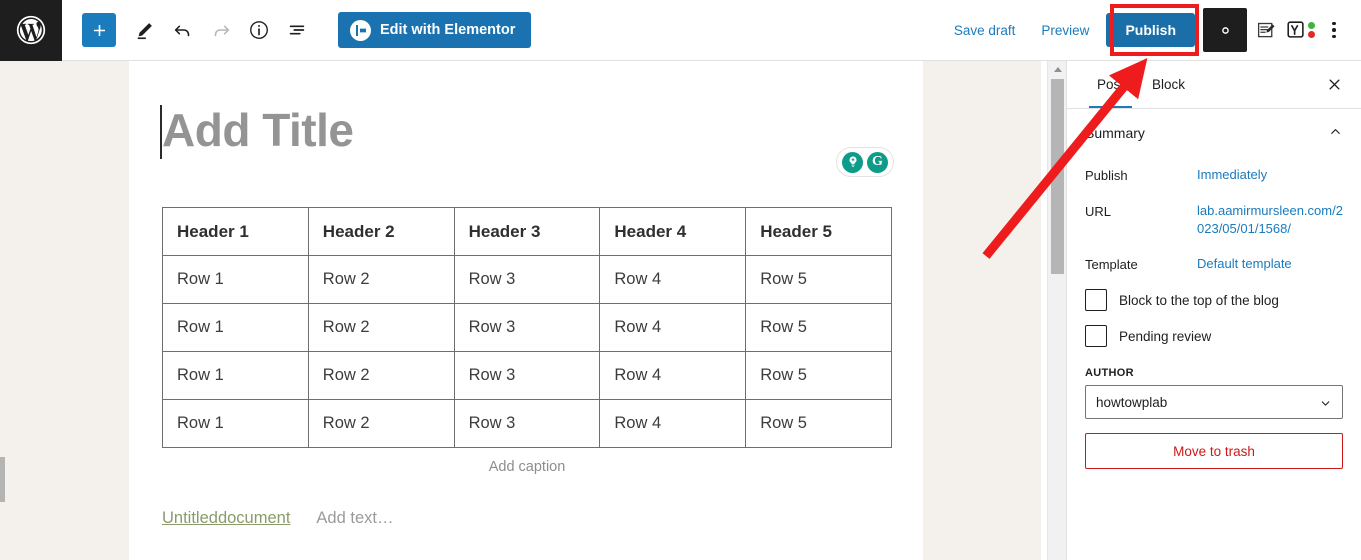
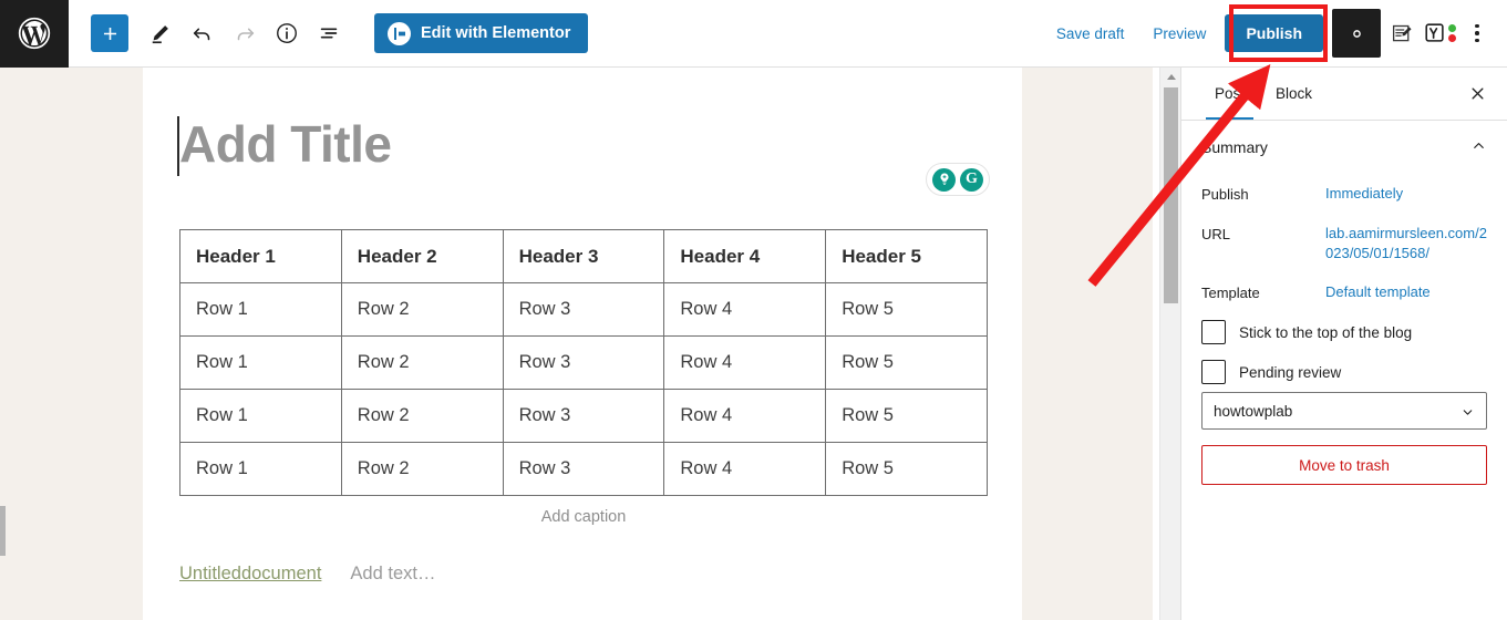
  Edit with Elementor
  Save draft
  Preview
  Publish
  Add Title
  G
  Header 1	Header 2	Header 3	Header 4	Header 5
  Row 1	Row 2	Row 3	Row 4	Row 5
  Row 1	Row 2	Row 3	Row 4	Row 5
  Row 1	Row 2	Row 3	Row 4	Row 5
  Row 1	Row 2	Row 3	Row 4	Row 5
  Add caption
  Untitleddocument
  Add text…
  Pos
  Block
  ummary
  Publish
  Immediately
  URL
  lab.aamirmursleen.com/2023/05/01/1568/
  Template
  Default template
- Block to the top of the blog
+ Stick to the top of the blog
  Pending review
- AUTHOR
  howtowplab
  Move to trash
